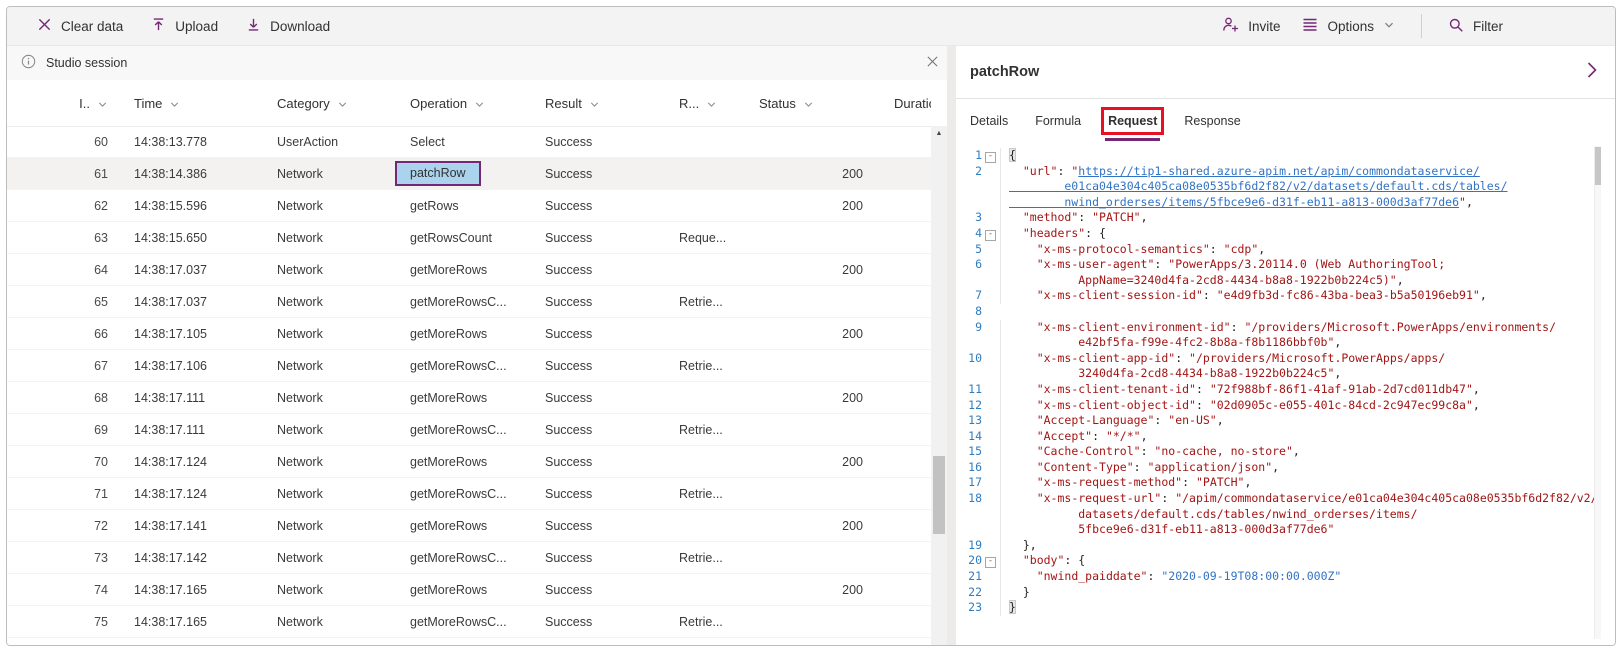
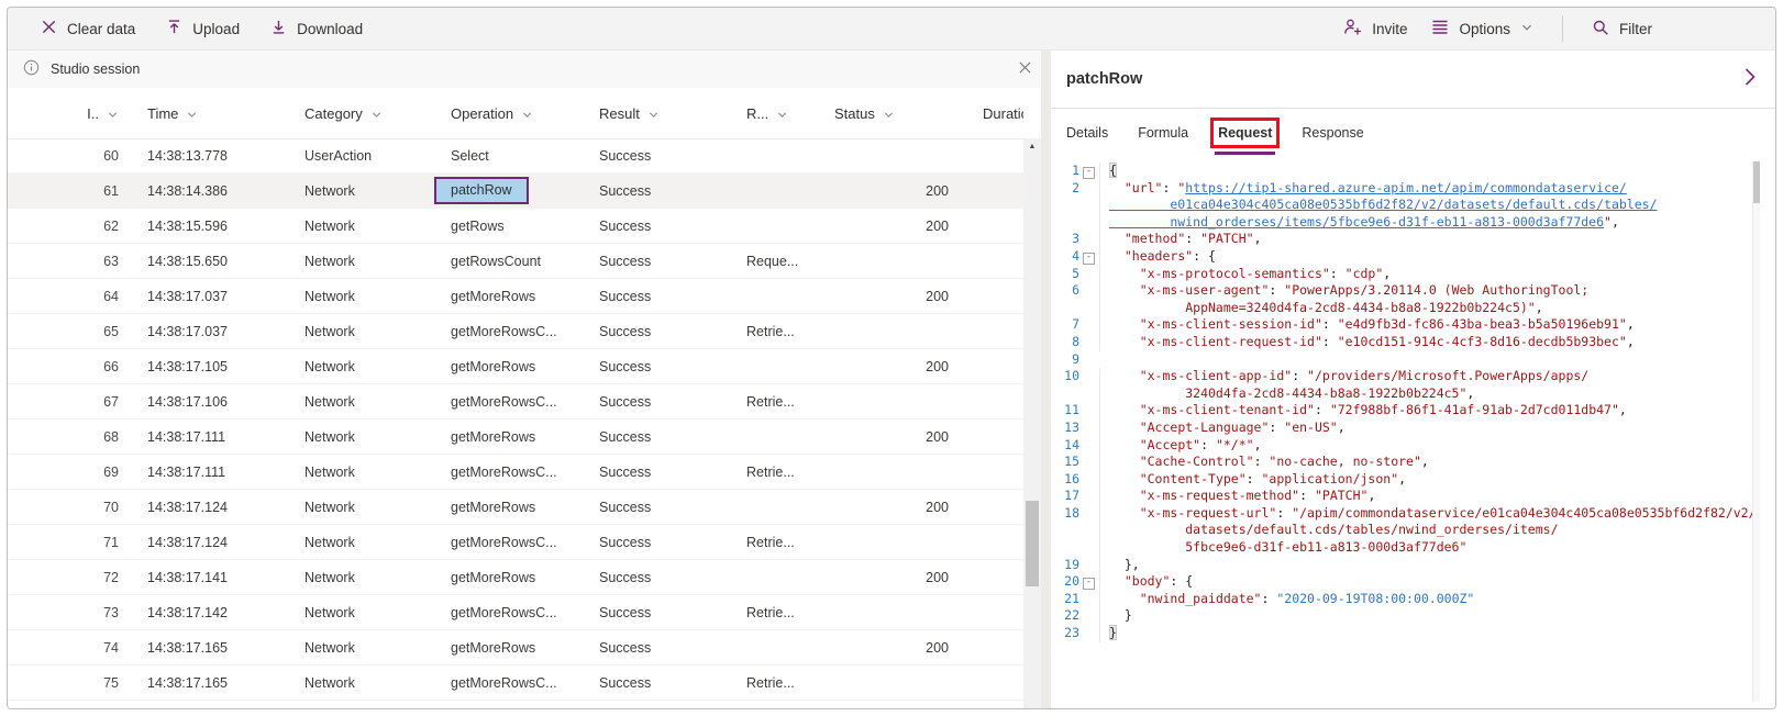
  Clear data
  Upload
  Download
  Invite
  Options
  Filter
  Studio session
  I..
  Time
  Category
  Operation
  Result
  R...
  Status
  60
  14:38:13.778
  UserAction
  Select
  Success
  61
  14:38:14.386
  Network
  patchRow
  Success
  200
  62
  14:38:15.596
  Network
  getRows
  Success
  200
  63
  14:38:15.650
  Network
  getRowsCount
  Success
  Reque...
  64
  14:38:17.037
  Network
  getMoreRows
  Success
  200
  65
  14:38:17.037
  Network
  getMoreRowsC...
  Success
  Retrie...
  66
  14:38:17.105
  Network
  getMoreRows
  Success
  200
  67
  14:38:17.106
  Network
  getMoreRowsC...
  Success
  Retrie...
  68
  14:38:17.111
  Network
  getMoreRows
  Success
  200
  69
  14:38:17.111
  Network
  getMoreRowsC...
  Success
  Retrie...
  70
  14:38:17.124
  Network
  getMoreRows
  Success
  200
  71
  14:38:17.124
  Network
  getMoreRowsC...
  Success
  Retrie...
  72
  14:38:17.141
  Network
  getMoreRows
  Success
  200
  73
  14:38:17.142
  Network
  getMoreRowsC...
  Success
  Retrie...
  74
  14:38:17.165
  Network
  getMoreRows
  Success
  200
  75
  14:38:17.165
  Network
  getMoreRowsC...
  Success
  Retrie...
  patchRow
  Details
  Formula
  Request
  Response
  1
  -
  {
  2
  "url": "https://tip1-shared.azure-apim.net/apim/commondataservice/
  e01ca04e304c405ca08e0535bf6d2f82/v2/datasets/default.cds/tables/
  nwind_orderses/items/5fbce9e6-d31f-eb11-a813-000d3af77de6",
  3
  "method": "PATCH",
  4
  -
  "headers": {
  5
  "x-ms-protocol-semantics": "cdp",
  6
  "x-ms-user-agent": "PowerApps/3.20114.0 (Web AuthoringTool;
  AppName=3240d4fa-2cd8-4434-b8a8-1922b0b224c5)",
  7
  "x-ms-client-session-id": "e4d9fb3d-fc86-43ba-bea3-b5a50196eb91",
  8
+ "x-ms-client-request-id": "e10cd151-914c-4cf3-8d16-decdb5b93bec",
  9
- "x-ms-client-environment-id": "/providers/Microsoft.PowerApps/environments/
- e42bf5fa-f99e-4fc2-8b8a-f8b1186bbf0b",
  10
  "x-ms-client-app-id": "/providers/Microsoft.PowerApps/apps/
  3240d4fa-2cd8-4434-b8a8-1922b0b224c5",
  11
  "x-ms-client-tenant-id": "72f988bf-86f1-41af-91ab-2d7cd011db47",
- 12
- "x-ms-client-object-id": "02d0905c-e055-401c-84cd-2c947ec99c8a",
  13
  "Accept-Language": "en-US",
  14
  "Accept": "*/*",
  15
  "Cache-Control": "no-cache, no-store",
  16
  "Content-Type": "application/json",
  17
  "x-ms-request-method": "PATCH",
  18
  "x-ms-request-url": "/apim/commondataservice/e01ca04e304c405ca08e0535bf6d2f82/v2
  datasets/default.cds/tables/nwind_orderses/items/
  5fbce9e6-d31f-eb11-a813-000d3af77de6"
  19
  },
  20
  -
  "body": {
  21
  "nwind_paiddate": "2020-09-19T08:00:00.000Z"
  22
  }
  23
  }
